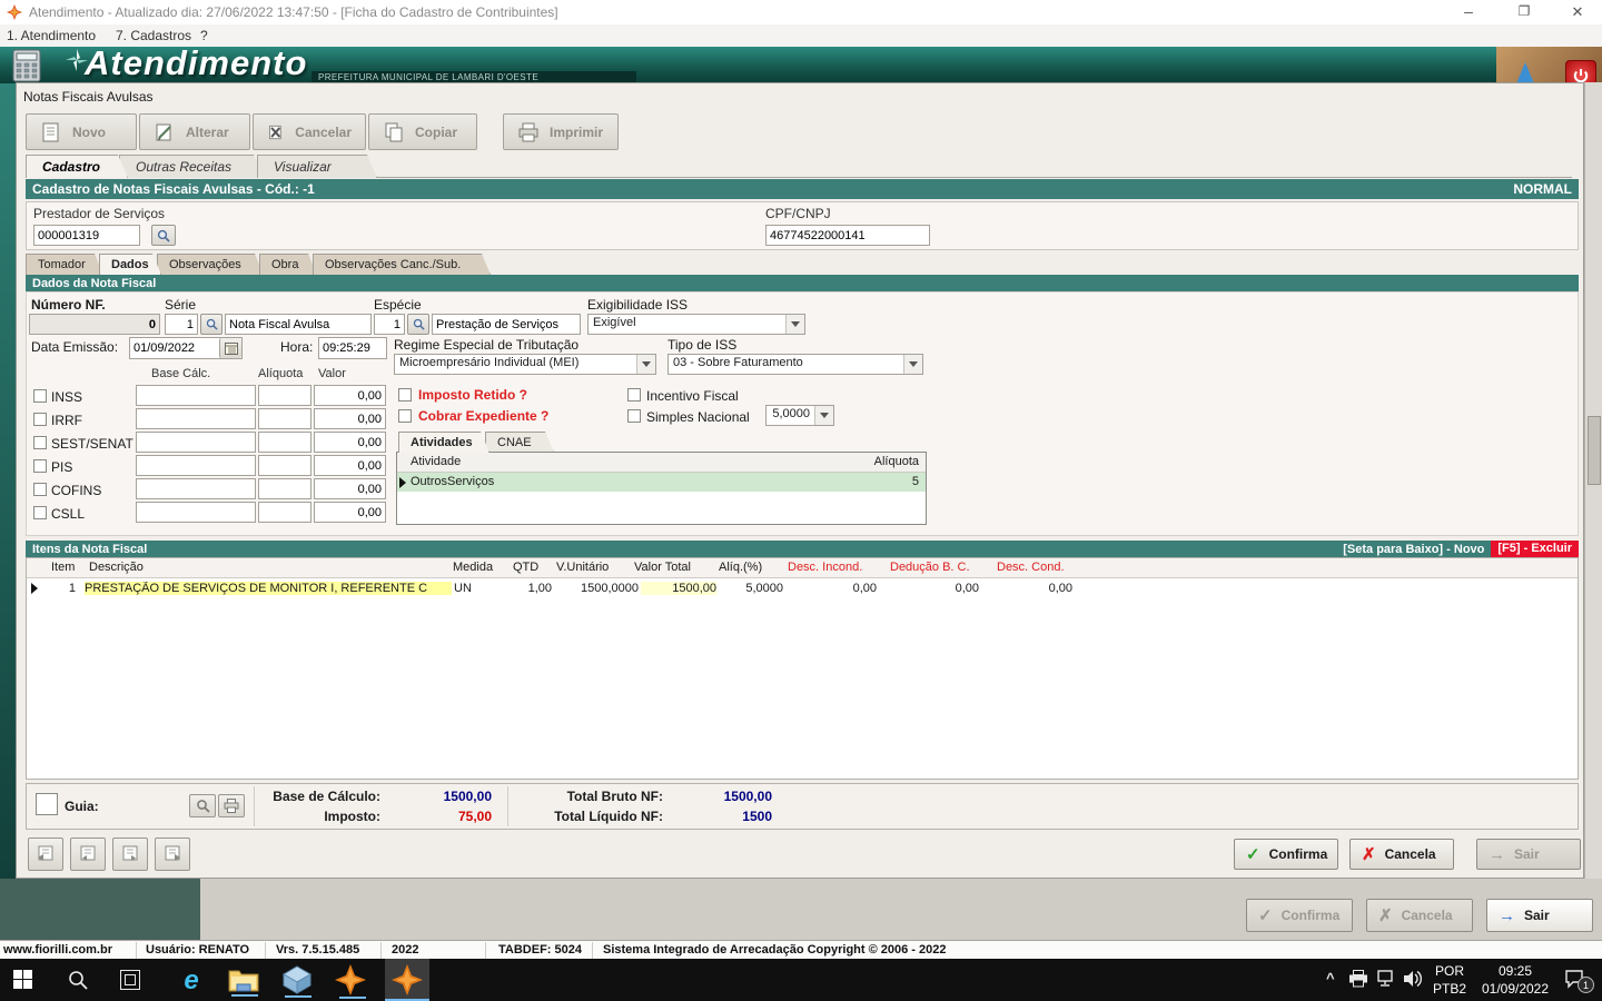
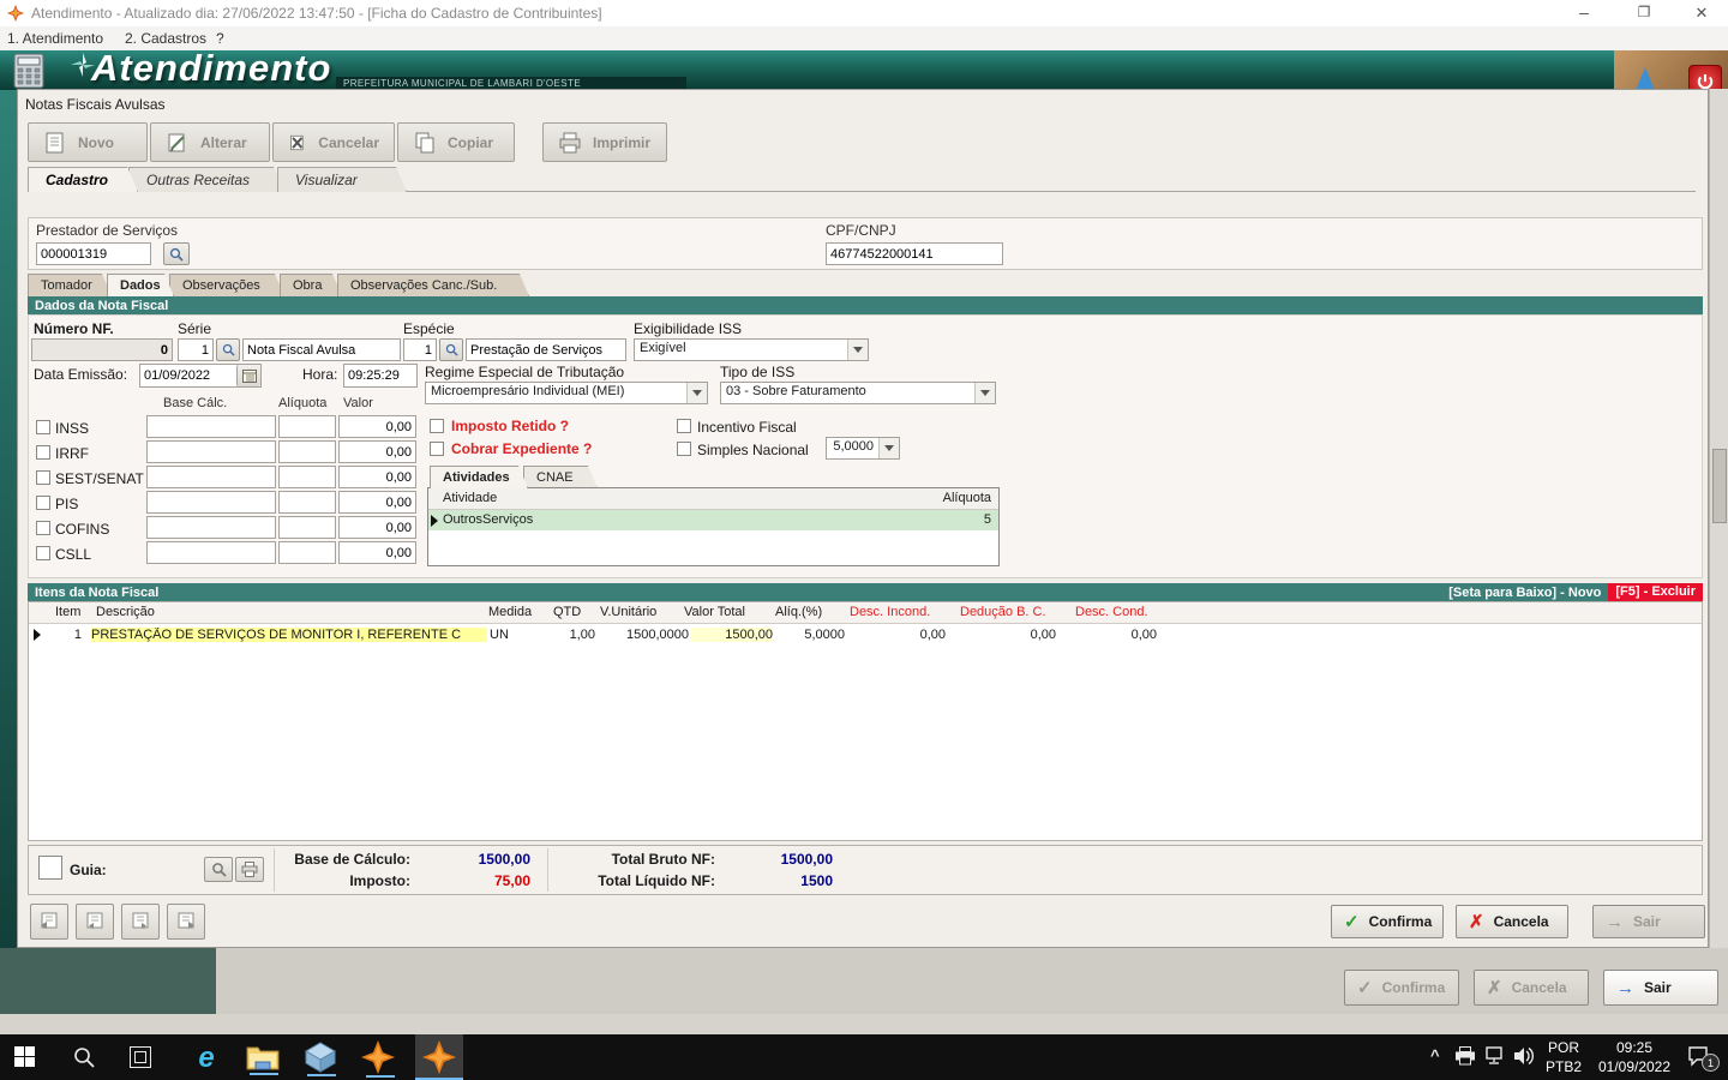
  Atendimento - Atualizado dia: 27/06/2022 13:47:50 - [Ficha do Cadastro de Contribuintes]
  –
  ❐
  ✕
  1. Atendimento
- 7. Cadastros
+ 2. Cadastros
  ?
  Atendimento
  PREFEITURA MUNICIPAL DE LAMBARI D'OESTE
  Notas Fiscais Avulsas
  Novo
  Alterar
  Cancelar
  Copiar
  Imprimir
  Cadastro
  Outras Receitas
  Visualizar
- Cadastro de Notas Fiscais Avulsas - Cód.: -1
- NORMAL
  Prestador de Serviços
  000001319
  CPF/CNPJ
  46774522000141
  Tomador
  Dados
  Observações
  Obra
  Observações Canc./Sub.
  Dados da Nota Fiscal
  Número NF.
  Série
  Espécie
  Exigibilidade ISS
  0
  1
  Nota Fiscal Avulsa
  1
  Prestação de Serviços
  Exigível
  Data Emissão:
  01/09/2022
  Hora:
  09:25:29
  Regime Especial de Tributação
  Microempresário Individual (MEI)
  Tipo de ISS
  03 - Sobre Faturamento
  Base Cálc.
  Alíquota
  Valor
  INSS
  0,00
  IRRF
  0,00
  SEST/SENAT
  0,00
  PIS
  0,00
  COFINS
  0,00
  CSLL
  0,00
  Imposto Retido ?
  Cobrar Expediente ?
  Incentivo Fiscal
  Simples Nacional
  5,0000
  Atividades
  CNAE
  Atividade
  Alíquota
  OutrosServiços
  5
  Itens da Nota Fiscal
  [Seta para Baixo] - Novo
  [F5] - Excluir
  Item
  Descrição
  Medida
  QTD
  V.Unitário
  Valor Total
  Alíq.(%)
  Desc. Incond.
  Dedução B. C.
  Desc. Cond.
  1
  PRESTAÇÃO DE SERVIÇOS DE MONITOR I, REFERENTE C
  UN
  1,00
  1500,0000
  1500,00
  5,0000
  0,00
  0,00
  0,00
  Guia:
  Base de Cálculo:
  1500,00
  Imposto:
  75,00
  Total Bruto NF:
  1500,00
  Total Líquido NF:
  1500
  ✓
  Confirma
  ✗
  Cancela
  →
  Sair
  ✓
  Confirma
  ✗
  Cancela
  →
  Sair
- www.fiorilli.com.br
- Usuário: RENATO
- Vrs. 7.5.15.485
- 2022
- TABDEF: 5024
- Sistema Integrado de Arrecadação Copyright © 2006 - 2022
  e
  ^
  POR
  PTB2
  09:25
  01/09/2022
  1
